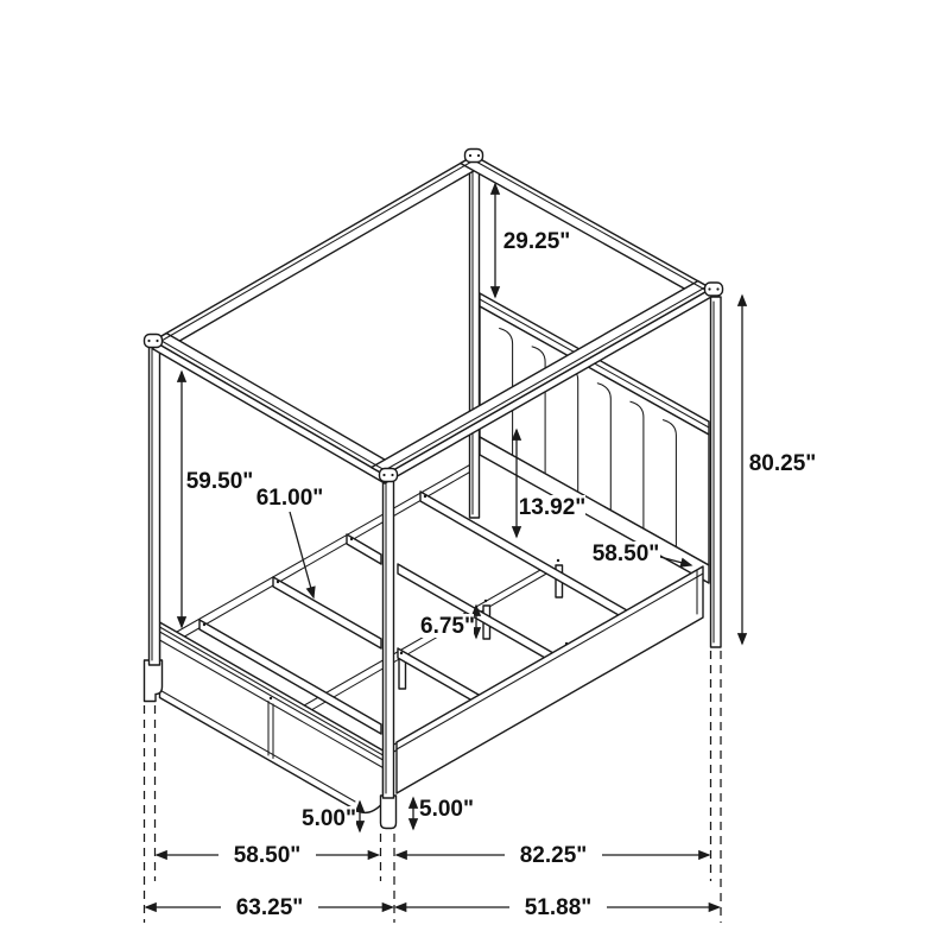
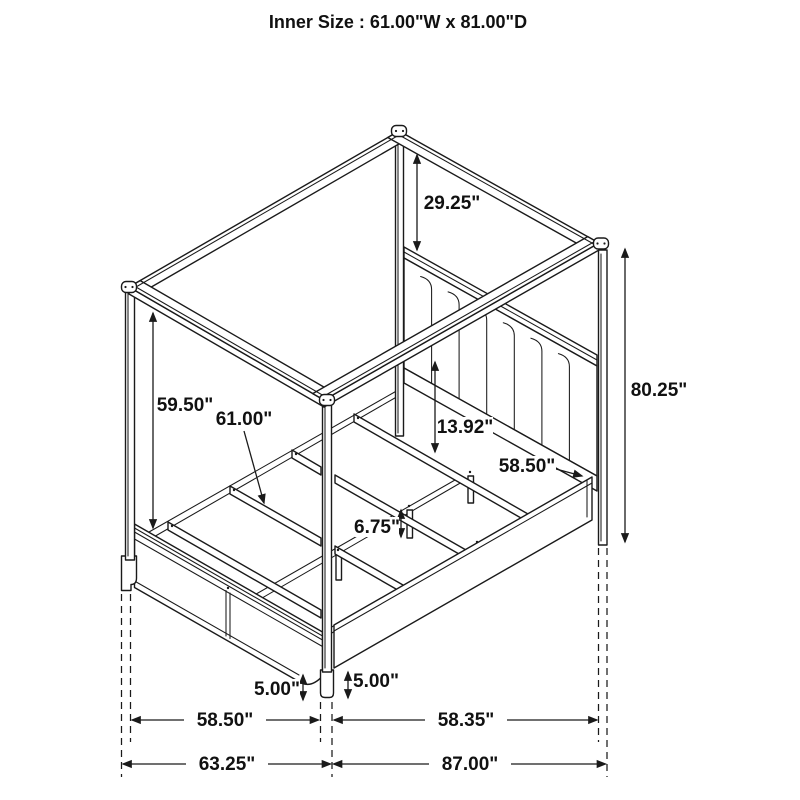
  29.25"
  80.25"
  59.50"
  61.00"
  13.92"
  58.50"
  6.75"
  5.00"
  5.00"
  58.50"
- 82.25"
+ 58.35"
  63.25"
- 51.88"
+ 87.00"
+ Inner Size : 61.00"W x 81.00"D
